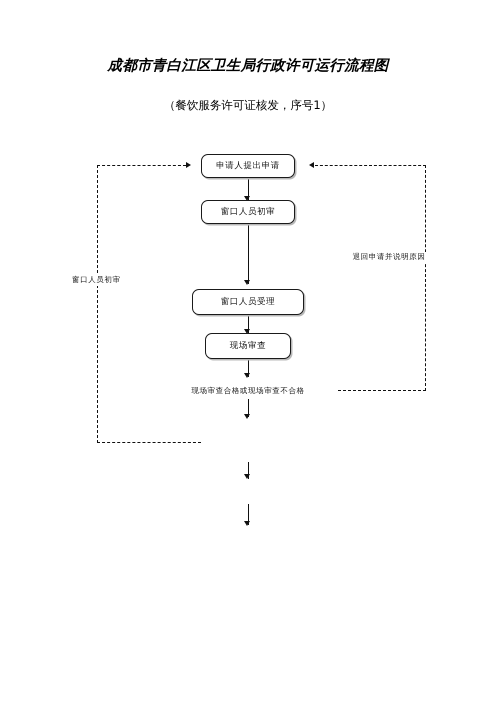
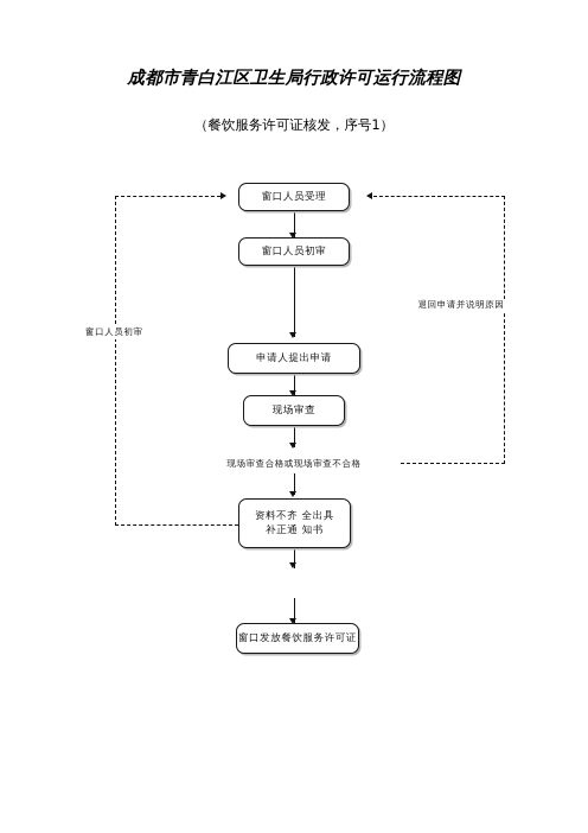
  成都市青白江区卫生局行政许可运行流程图
  （餐饮服务许可证核发，序号1）
  窗口人员初审
  退回申请并说明原因
  现场审查合格或现场审查不合格
- 申请人提出申请
+ 窗口人员受理
  窗口人员初审
- 窗口人员受理
+ 申请人提出申请
  现场审查
+ 资料不齐 全出具
+ 补正通 知书
+ 窗口发放餐饮服务许可证
